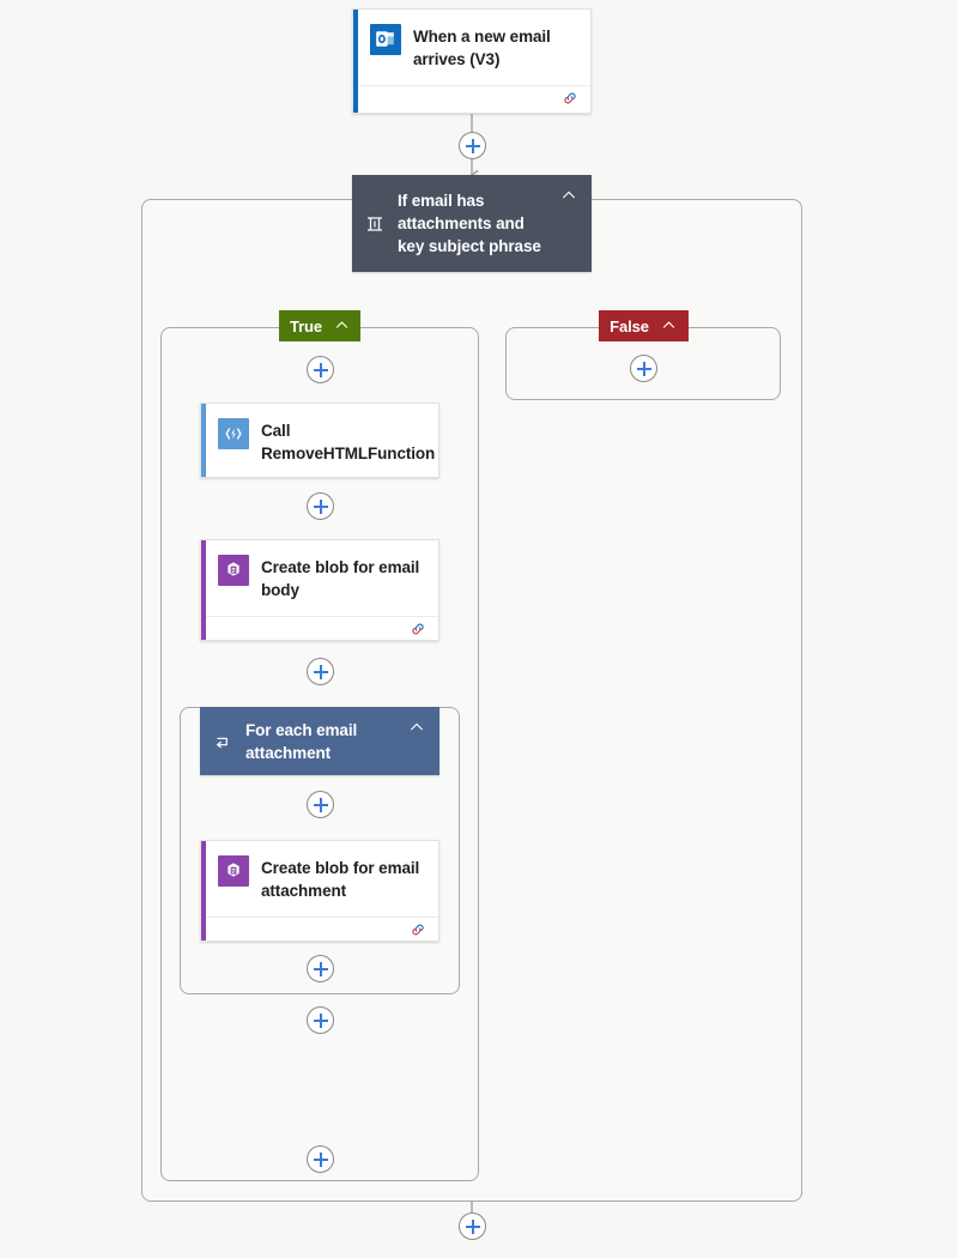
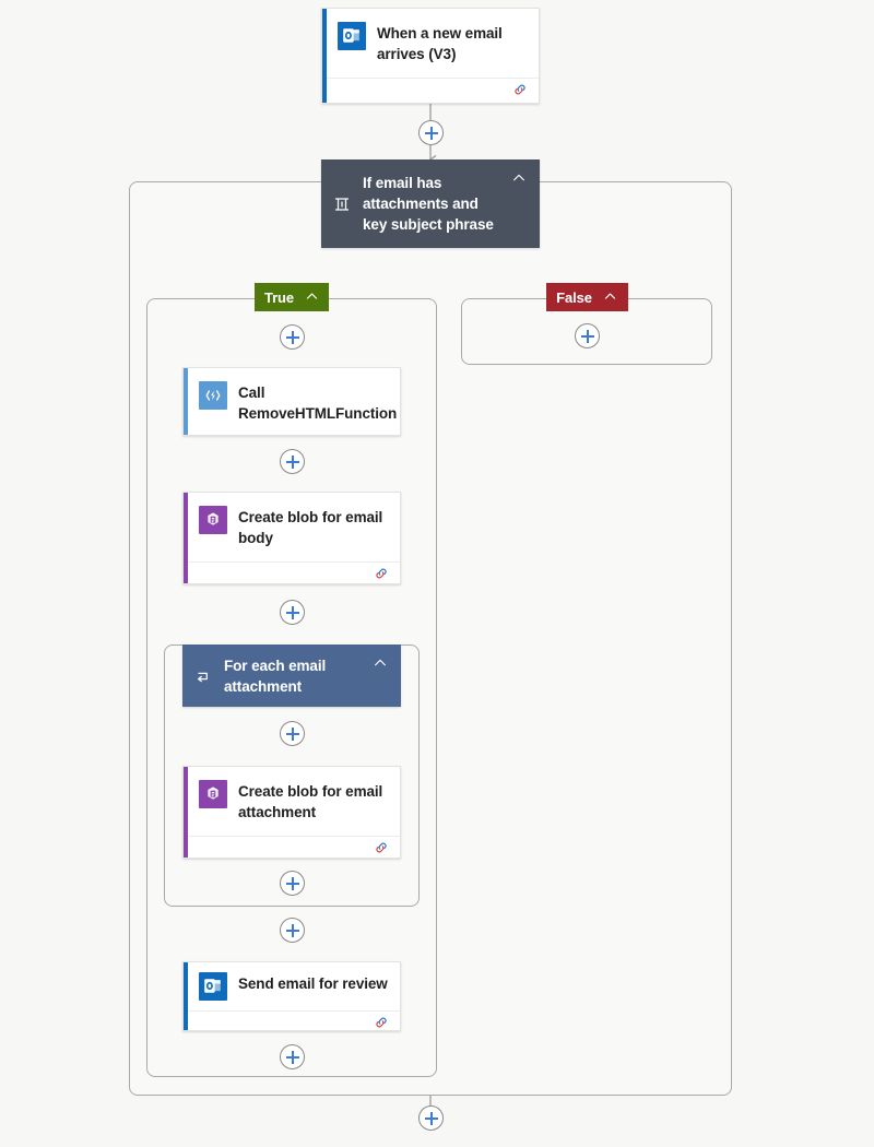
  When a new email arrives (V3)
  If email has attachments and key subject phrase
  True
  False
  Call RemoveHTMLFunction
  Create blob for email body
  For each email attachment
  Create blob for email attachment
+ Send email for review
